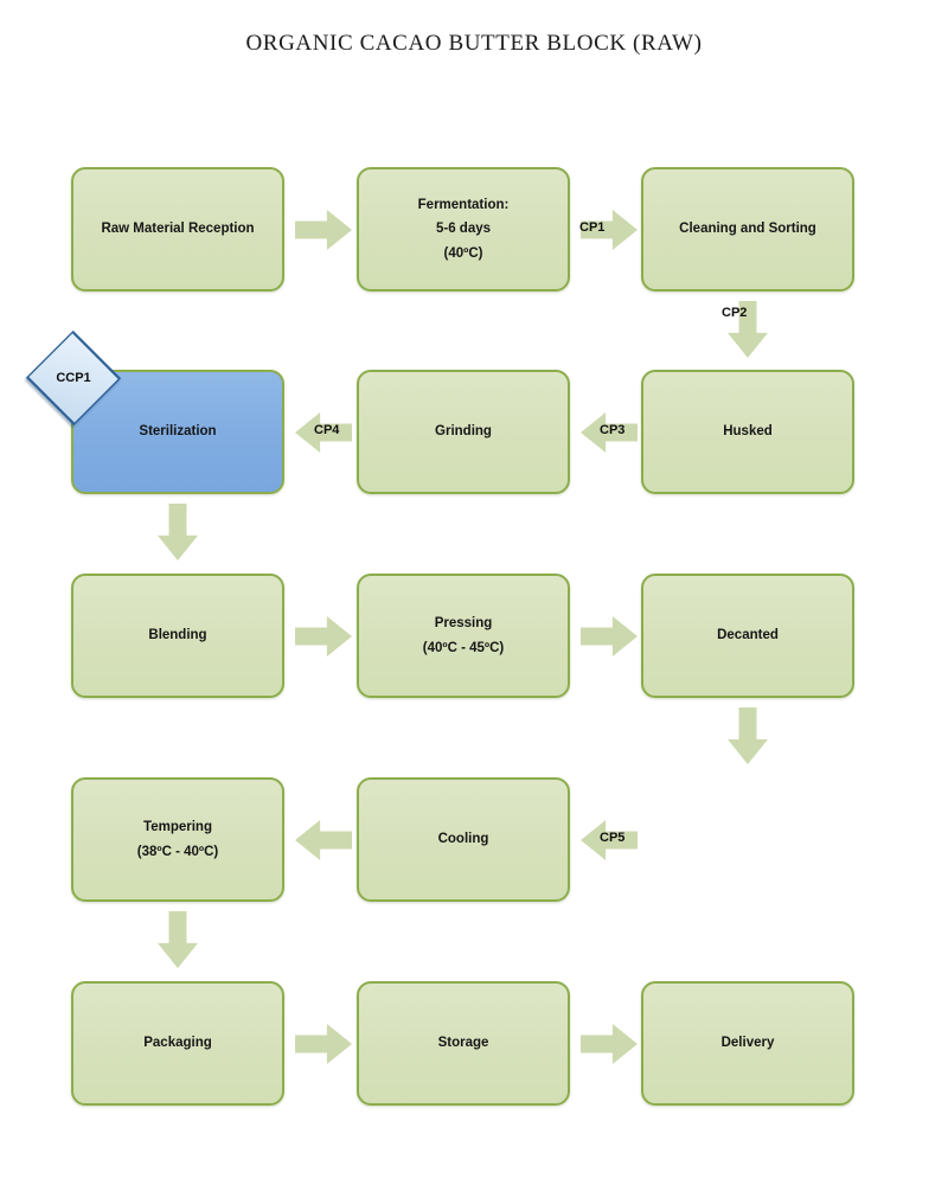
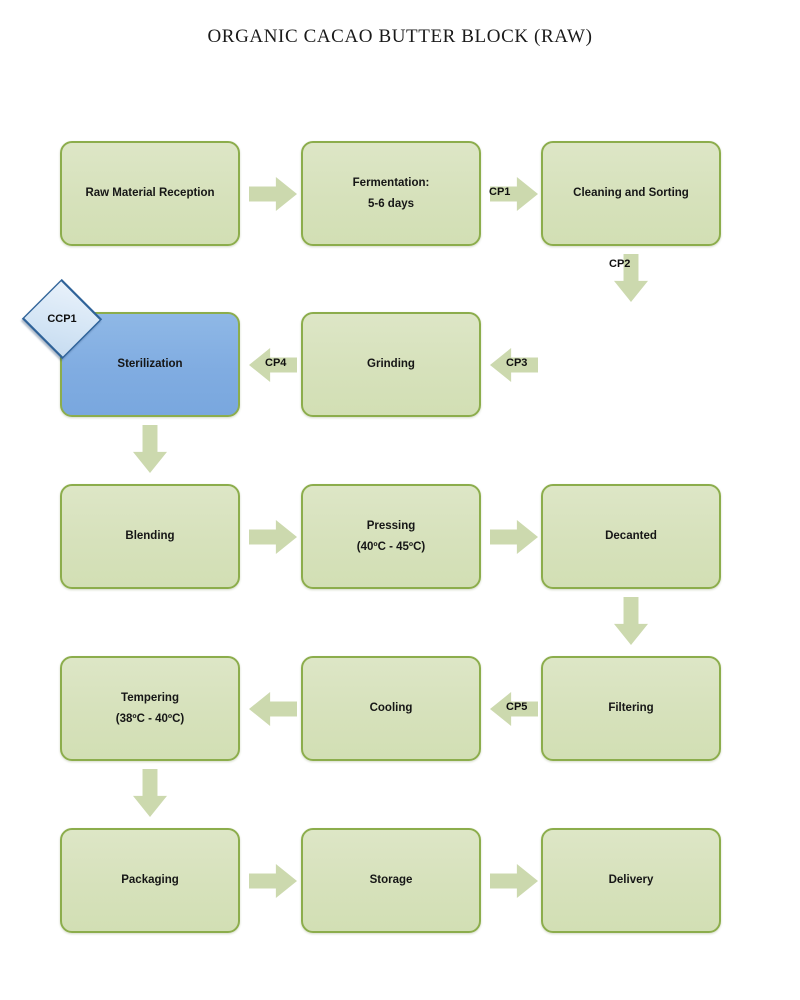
  ORGANIC CACAO BUTTER BLOCK (RAW)
  Raw Material Reception
  Fermentation:
  5-6 days
- (40ºC)
  CP1
  Cleaning and Sorting
  CP2
  Sterilization
  CCP1
  CP4
  Grinding
  CP3
- Husked
  Blending
  Pressing
  (40ºC - 45ºC)
  Decanted
  Tempering
  (38ºC - 40ºC)
  Cooling
  CP5
+ Filtering
  Packaging
  Storage
  Delivery
